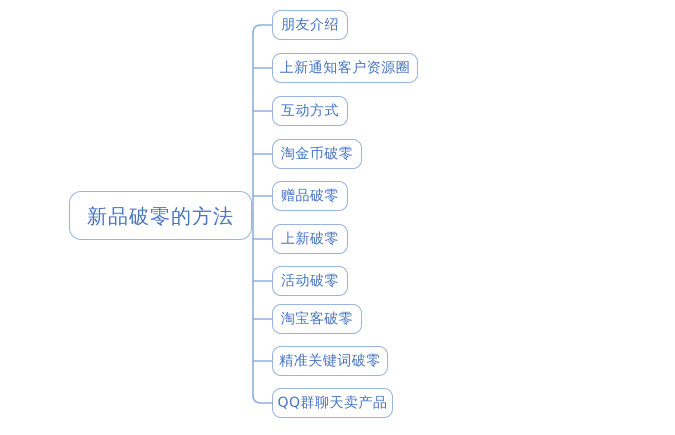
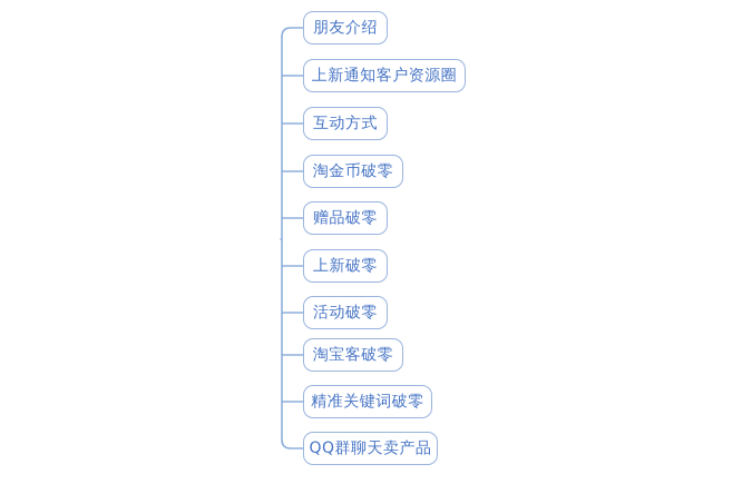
- 新品破零的方法
  朋友介绍
  上新通知客户资源圈
  互动方式
  淘金币破零
  赠品破零
  上新破零
  活动破零
  淘宝客破零
  精准关键词破零
  QQ群聊天卖产品
